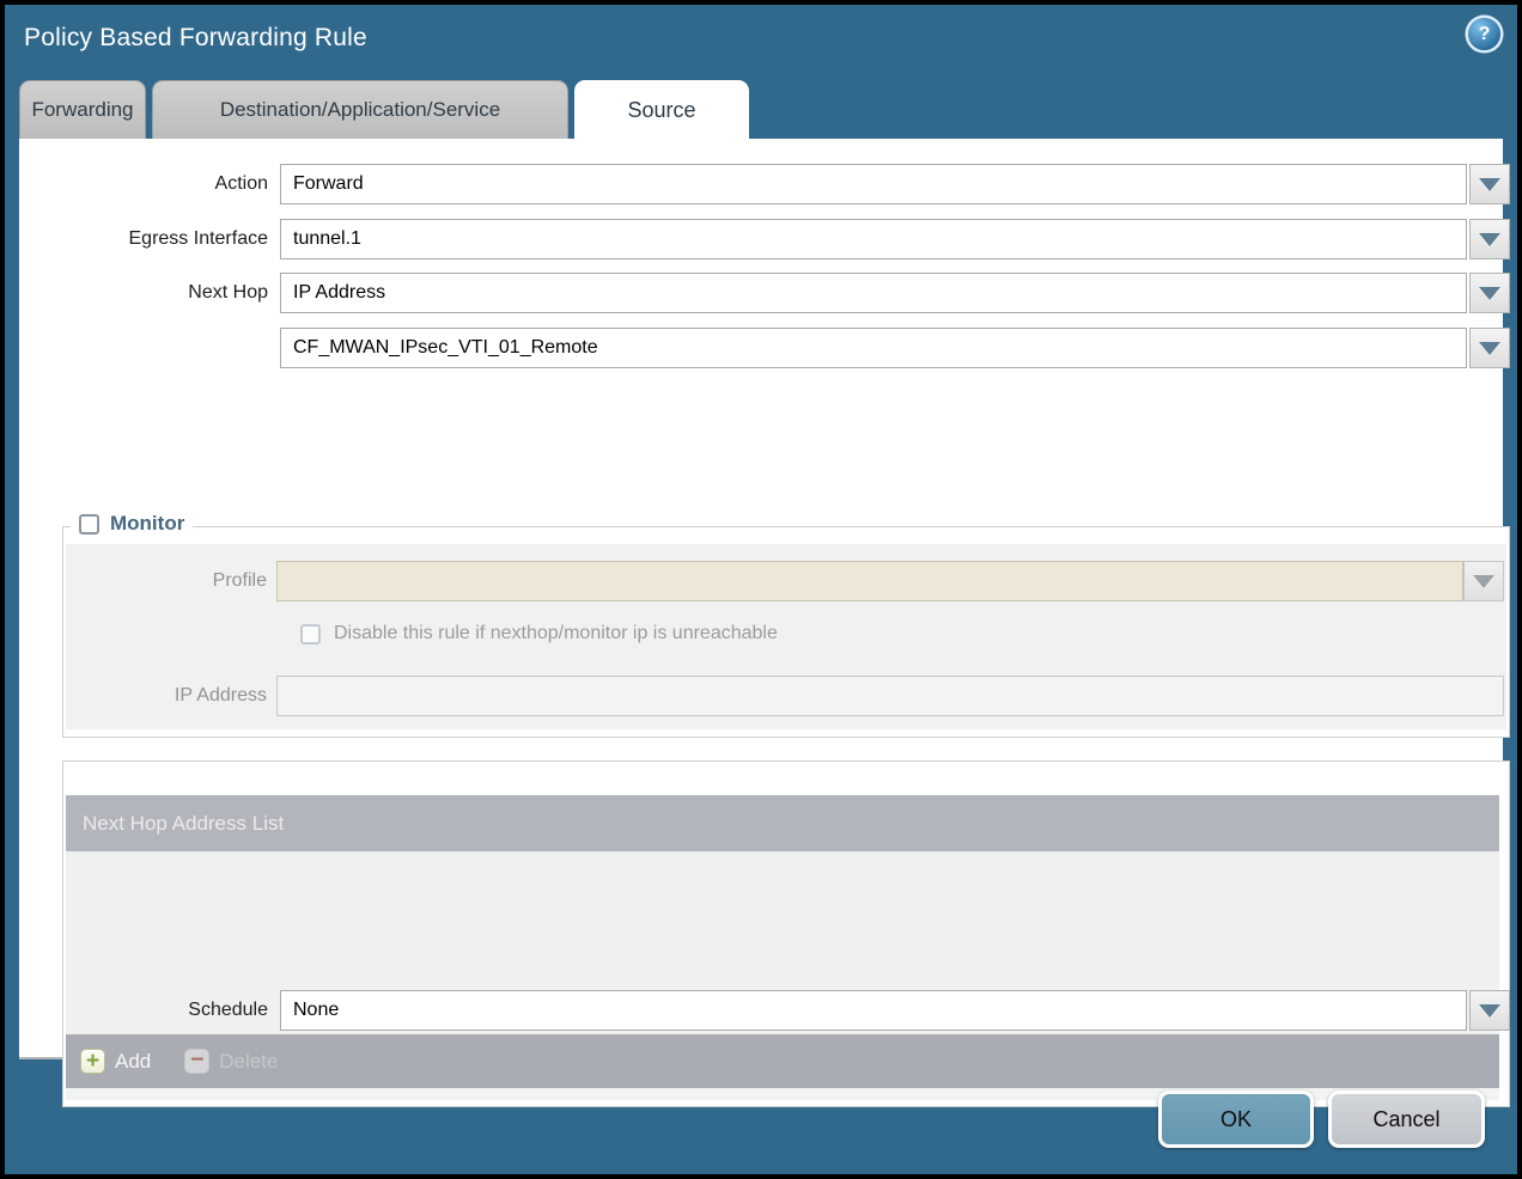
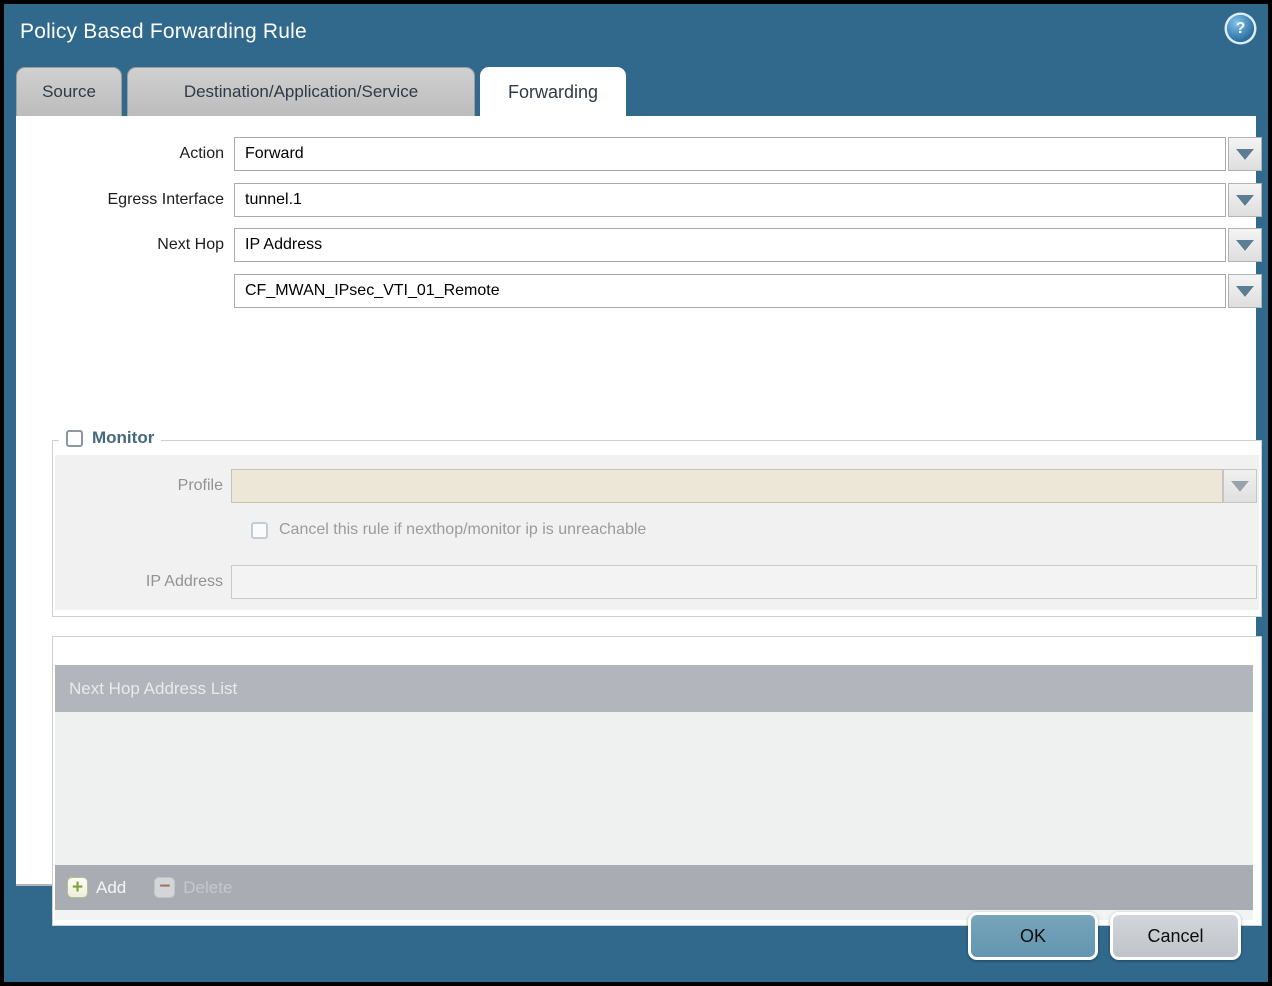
  Policy Based Forwarding Rule
  ?
- Forwarding
+ Source
  Destination/Application/Service
- Source
+ Forwarding
  Action
  Forward
  Egress Interface
  tunnel.1
  Next Hop
  IP Address
  CF_MWAN_IPsec_VTI_01_Remote
  Monitor
  Profile
- Disable this rule if nexthop/monitor ip is unreachable
+ Cancel this rule if nexthop/monitor ip is unreachable
  IP Address
  Next Hop Address List
  +
  Add
  −
  Delete
- Schedule
- None
  OK
  Cancel
